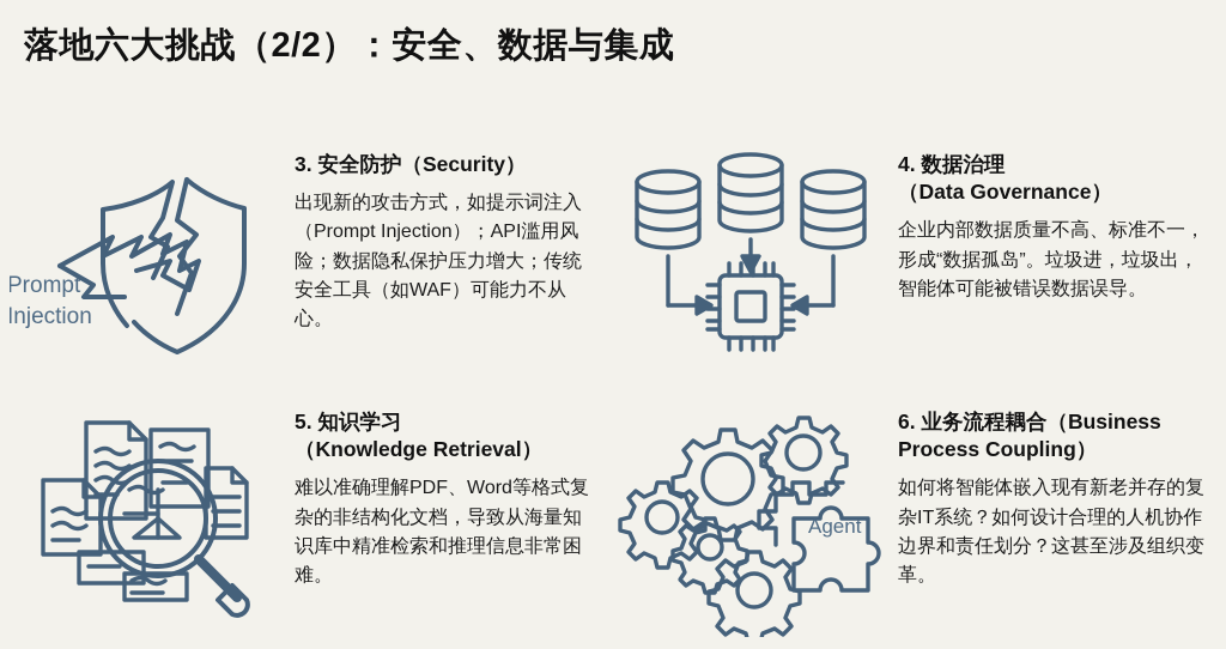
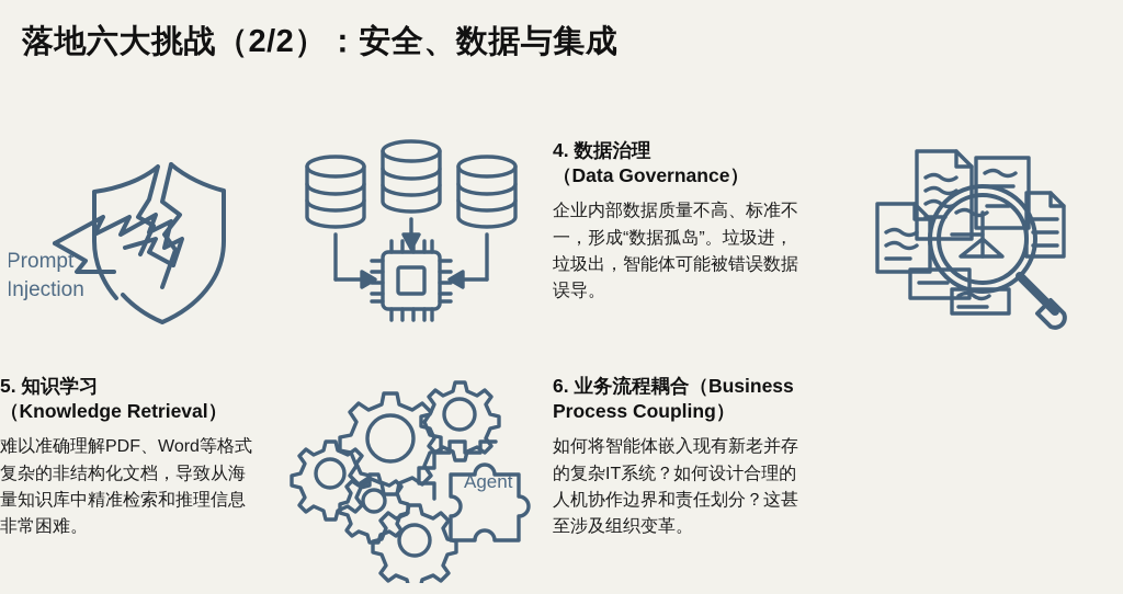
  落地六大挑战（2/2）：安全、数据与集成
  Prompt
  Injection
- 3. 安全防护（Security）
- 出现新的攻击方式，如提示词注入（Prompt Injection）；API滥用风险；数据隐私保护压力增大；传统安全工具（如WAF）可能力不从心。
  4. 数据治理
  （Data Governance）
  企业内部数据质量不高、标准不一，形成“数据孤岛”。垃圾进，垃圾出，智能体可能被错误数据误导。
  5. 知识学习
  （Knowledge Retrieval）
  难以准确理解PDF、Word等格式复杂的非结构化文档，导致从海量知识库中精准检索和推理信息非常困难。
  Agent
  6. 业务流程耦合（Business Process Coupling）
  如何将智能体嵌入现有新老并存的复杂IT系统？如何设计合理的人机协作边界和责任划分？这甚至涉及组织变革。
